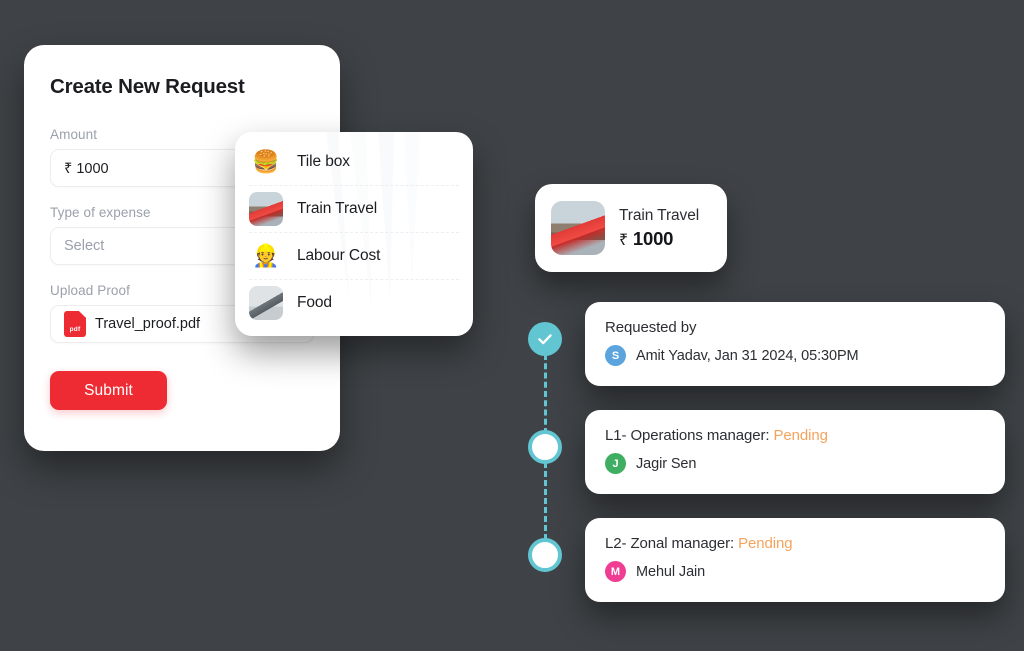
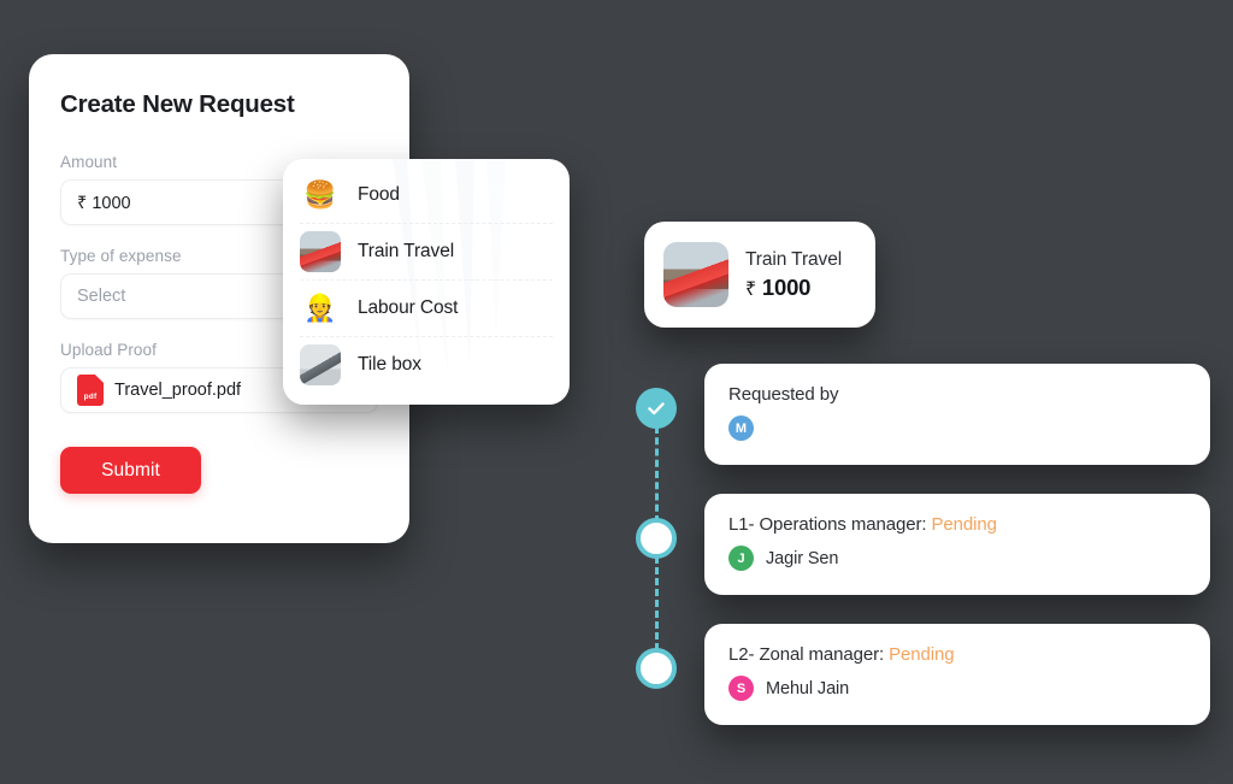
  Create New Request
  Amount
  ₹ 1000
  Type of expense
  Select
  Upload Proof
  Travel_proof.pdf
  Submit
  🍔
- Tile box
+ Food
  Train Travel
  👷
  Labour Cost
- Food
+ Tile box
  Train Travel
  ₹ 1000
  Requested by
- S
+ M
- Amit Yadav, Jan 31 2024, 05:30PM
  L1- Operations manager: Pending
  J
  Jagir Sen
  L2- Zonal manager: Pending
- M
+ S
  Mehul Jain
